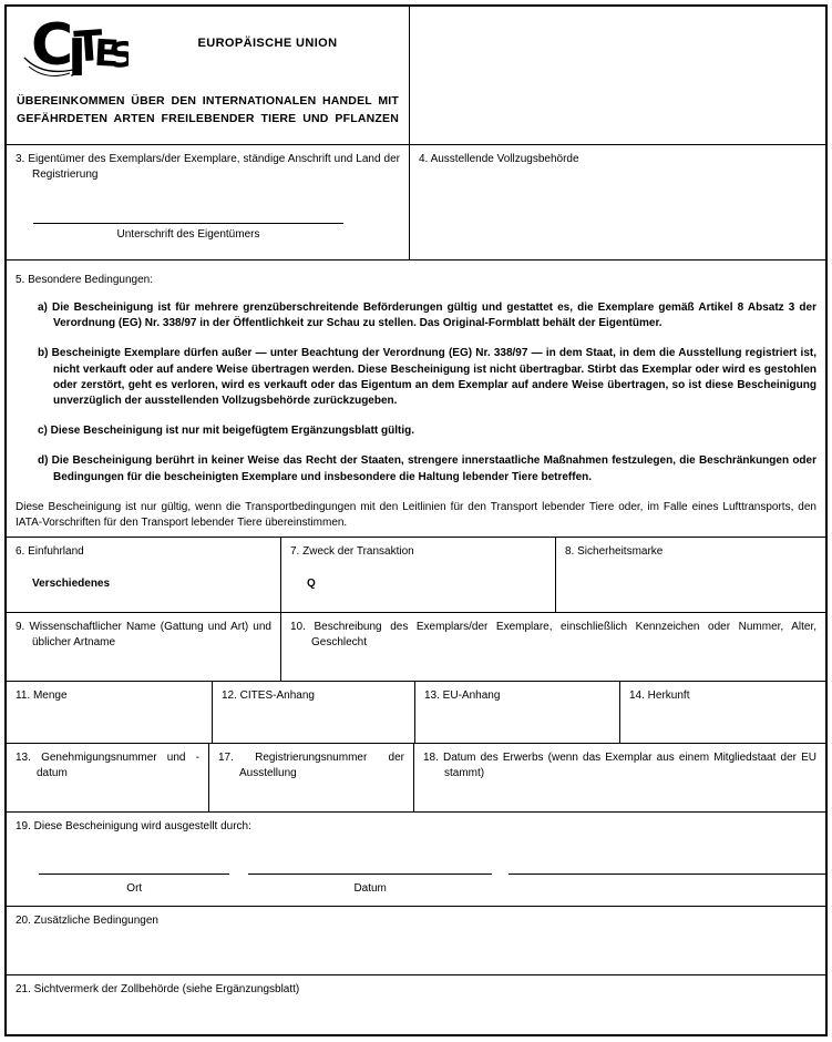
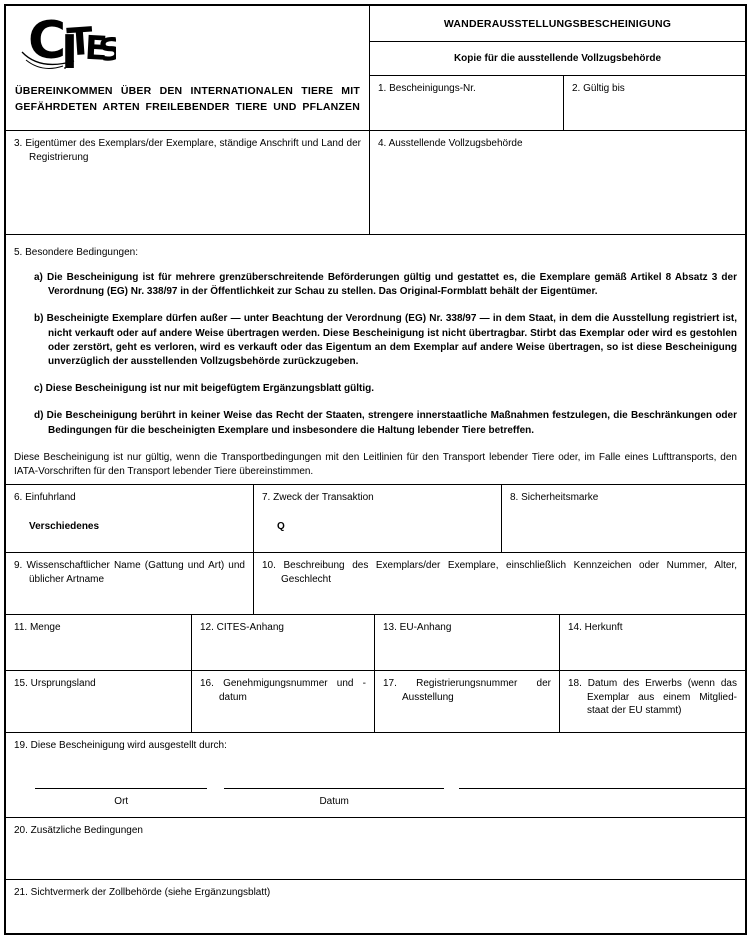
  C
  I
- EUROPÄISCHE UNION
- ÜBEREINKOMMEN ÜBER DEN INTERNATIONALEN HANDEL MIT GEFÄHRDETEN ARTEN FREILEBENDER TIERE UND PFLANZEN
+ ÜBEREINKOMMEN ÜBER DEN INTERNATIONALEN TIERE MIT GEFÄHRDETEN ARTEN FREILEBENDER TIERE UND PFLANZEN
+ WANDERAUSSTELLUNGSBESCHEINIGUNG
+ Kopie für die ausstellende Vollzugsbehörde
+ 1. Bescheinigungs-Nr.
+ 2. Gültig bis
  3. Eigentümer des Exemplars/der Exemplare, ständige Anschrift und Land der Registrierung
- Unterschrift des Eigentümers
  4. Ausstellende Vollzugsbehörde
  5. Besondere Bedingungen:
  a) Die Bescheinigung ist für mehrere grenzüberschreitende Beförderungen gültig und gestattet es, die Exemplare gemäß Artikel 8 Absatz 3 der Verordnung (EG) Nr. 338/97 in der Öffentlichkeit zur Schau zu stellen. Das Original-Formblatt behält der Eigentümer.
  b) Bescheinigte Exemplare dürfen außer — unter Beachtung der Verordnung (EG) Nr. 338/97 — in dem Staat, in dem die Ausstellung registriert ist, nicht verkauft oder auf andere Weise übertragen werden. Diese Bescheinigung ist nicht übertragbar. Stirbt das Exemplar oder wird es gestohlen oder zerstört, geht es verloren, wird es verkauft oder das Eigentum an dem Exemplar auf andere Weise übertragen, so ist diese Bescheinigung unverzüglich der ausstellenden Vollzugsbehörde zurückzugeben.
  c) Diese Bescheinigung ist nur mit beigefügtem Ergänzungsblatt gültig.
  d) Die Bescheinigung berührt in keiner Weise das Recht der Staaten, strengere innerstaatliche Maßnahmen festzulegen, die Beschrän­kungen oder Bedingungen für die bescheinigten Exemplare und insbesondere die Haltung lebender Tiere betreffen.
  Diese Bescheinigung ist nur gültig, wenn die Transportbedingungen mit den Leitlinien für den Transport lebender Tiere oder, im Falle eines Lufttrans­ports, den IATA-Vorschriften für den Transport lebender Tiere übereinstimmen.
  6. Einfuhrland
  Verschiedenes
  7. Zweck der Transaktion
  Q
  8. Sicherheitsmarke
  9. Wissenschaftlicher Name (Gattung und Art) und üblicher Artname
  10. Beschreibung des Exemplars/der Exemplare, einschließlich Kennzeichen oder Nummer, Alter, Geschlecht
  11. Menge
  12. CITES-Anhang
  13. EU-Anhang
  14. Herkunft
+ 15. Ursprungsland
- 13. Genehmigungsnummer und -datum
+ 16. Genehmigungsnummer und -datum
  17. Registrierungsnummer der Ausstellung
  18. Datum des Erwerbs (wenn das Exemplar aus einem Mitglied­staat der EU stammt)
  19. Diese Bescheinigung wird ausgestellt durch:
  Ort
  Datum
  20. Zusätzliche Bedingungen
  21. Sichtvermerk der Zollbehörde (siehe Ergänzungsblatt)
